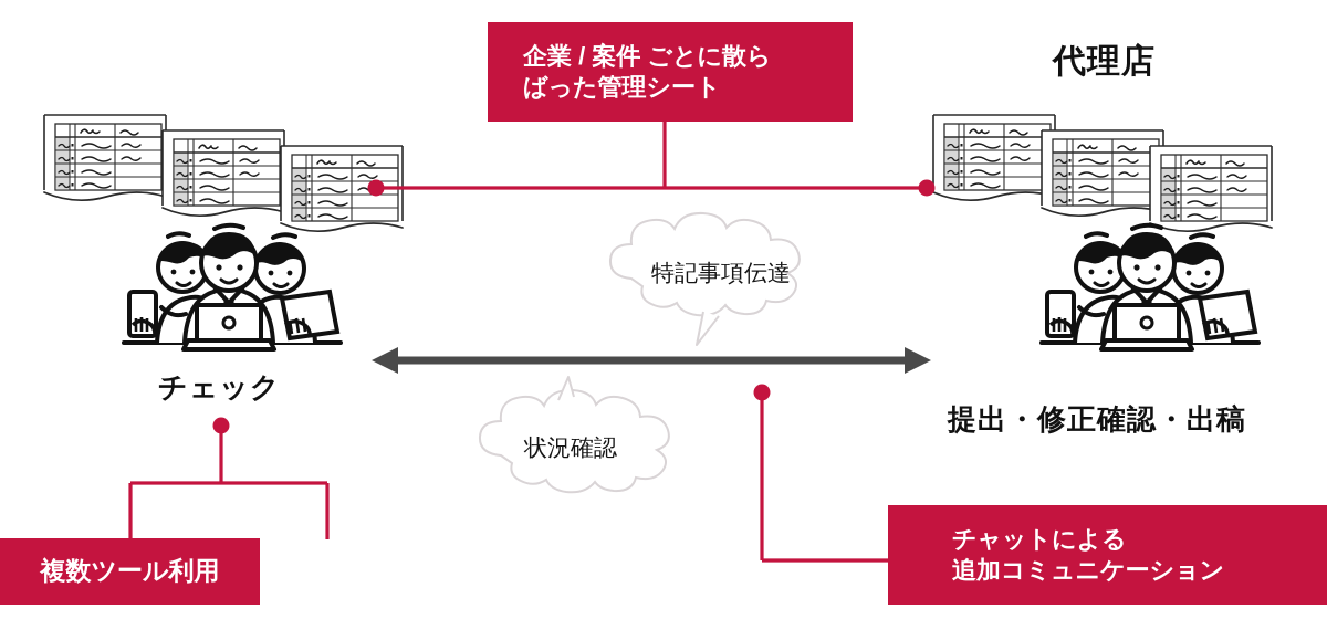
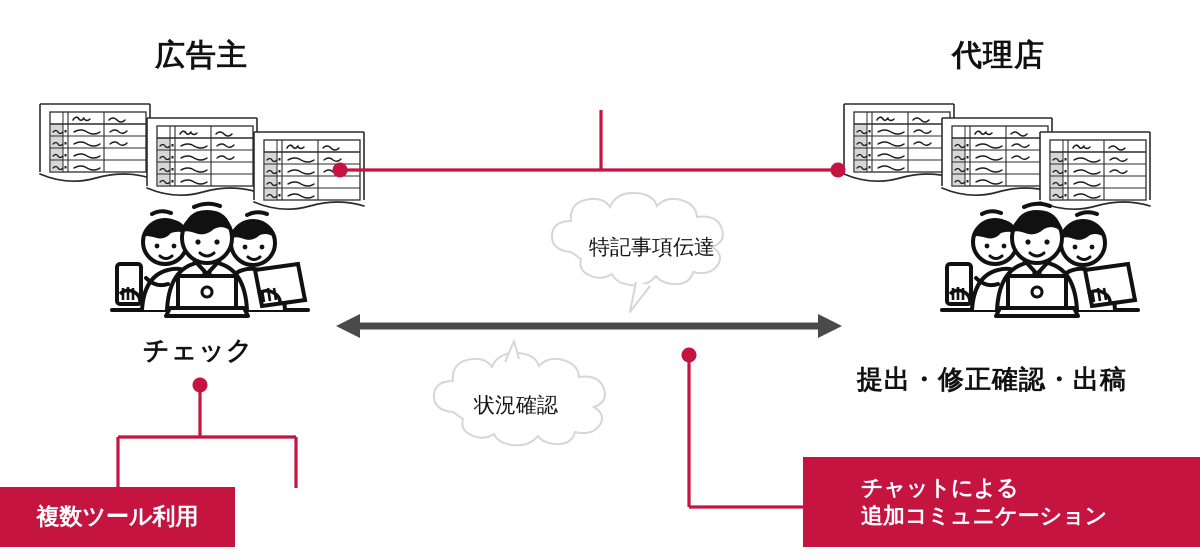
- 企業 / 案件 ごとに散ら
- ばった管理シート
  複数ツール利用
  チャットによる
  追加コミュニケーション
+ 広告主
  代理店
  チェック
  提出・修正確認・出稿
  特記事項伝達
  状況確認
